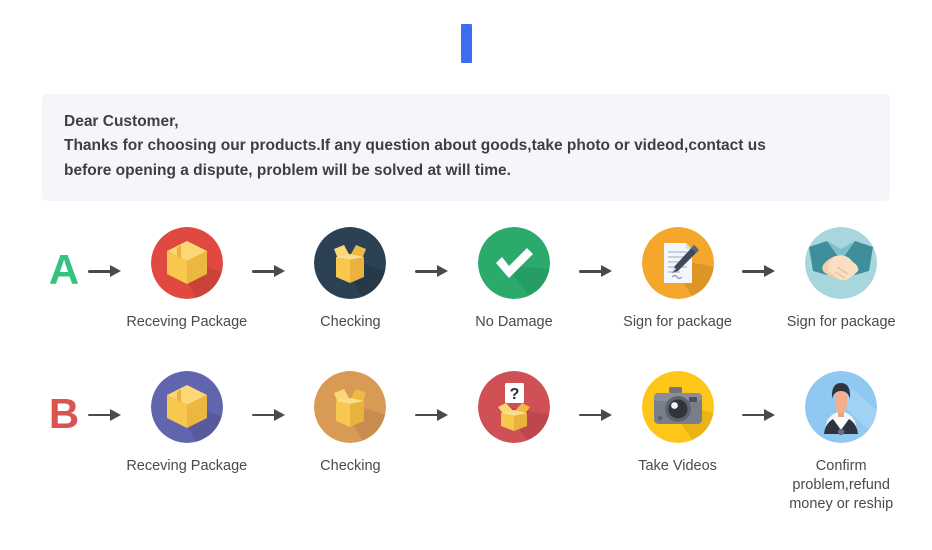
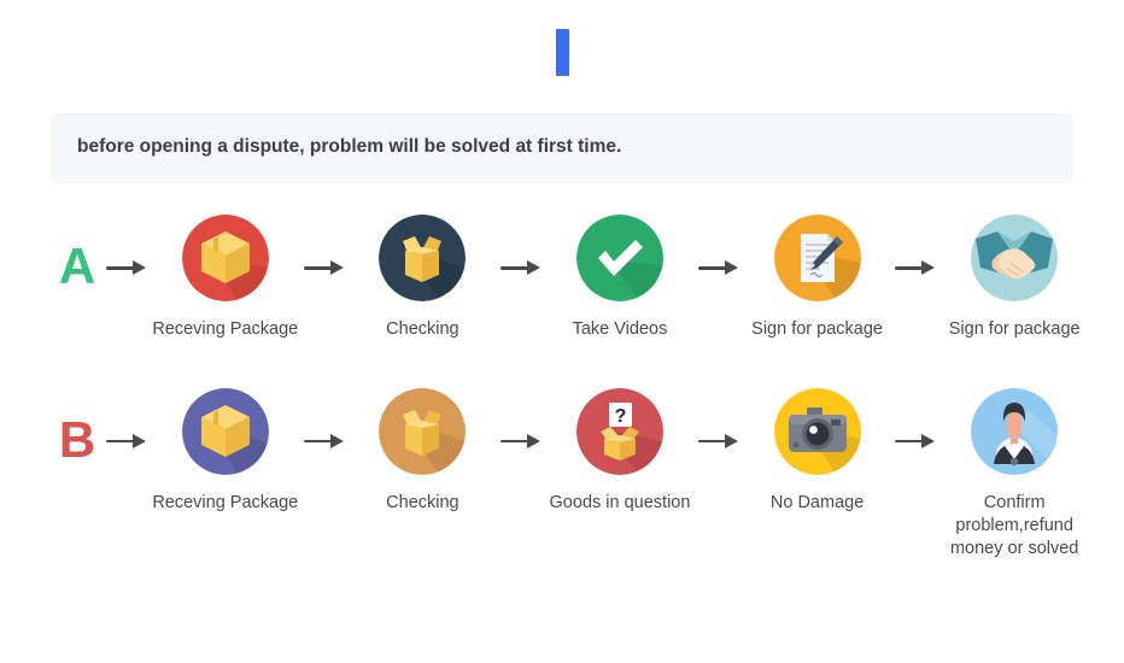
- Dear Customer,
- Thanks for choosing our products.If any question about goods,take photo or videod,contact us
- before opening a dispute, problem will be solved at will time.
+ before opening a dispute, problem will be solved at first time.
  A
  Receving Package
  Checking
- No Damage
+ Take Videos
  Sign for package
  Sign for package
  B
  Receving Package
  Checking
  ?
+ Goods in question
- Take Videos
+ No Damage
- Confirm problem,refund money or reship
+ Confirm problem,refund money or solved
